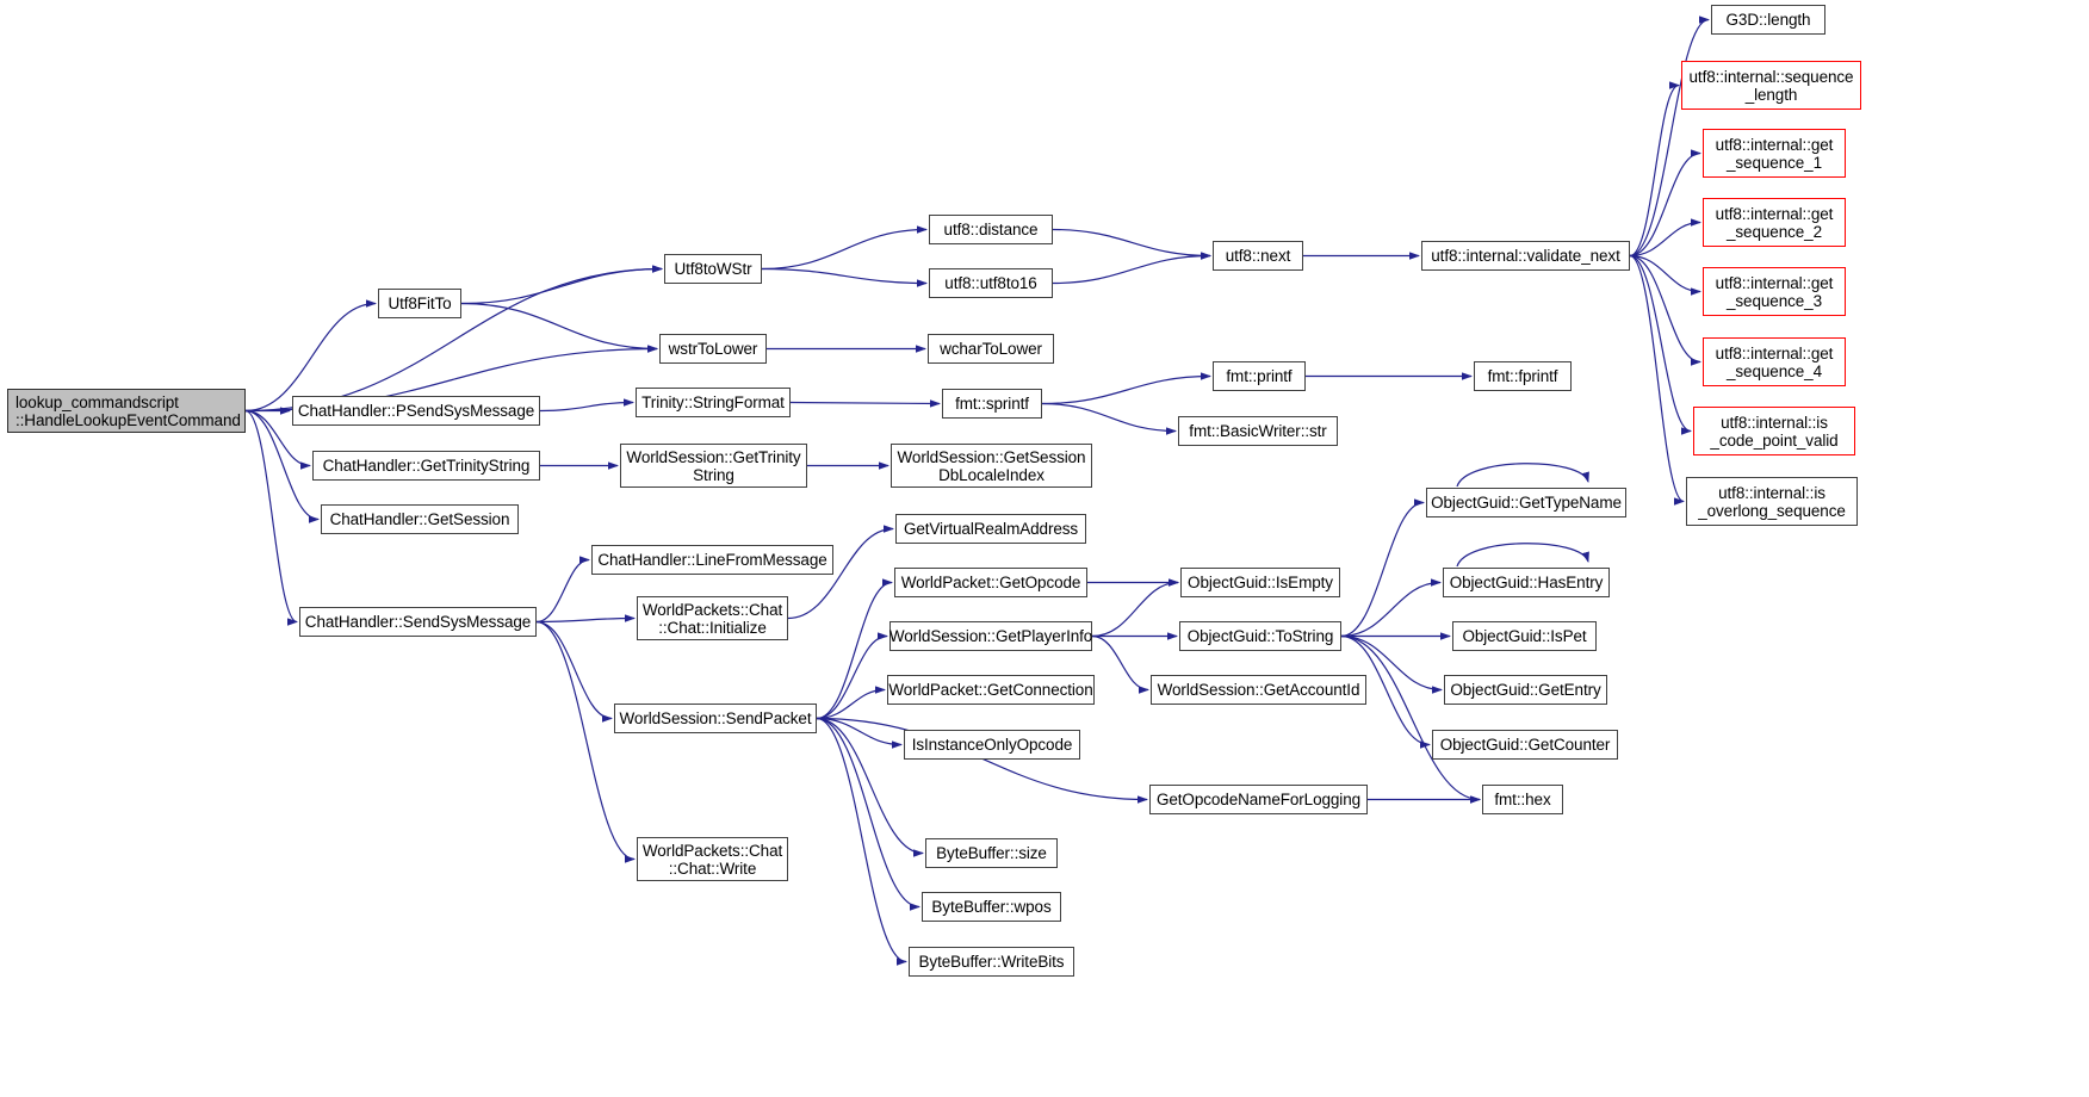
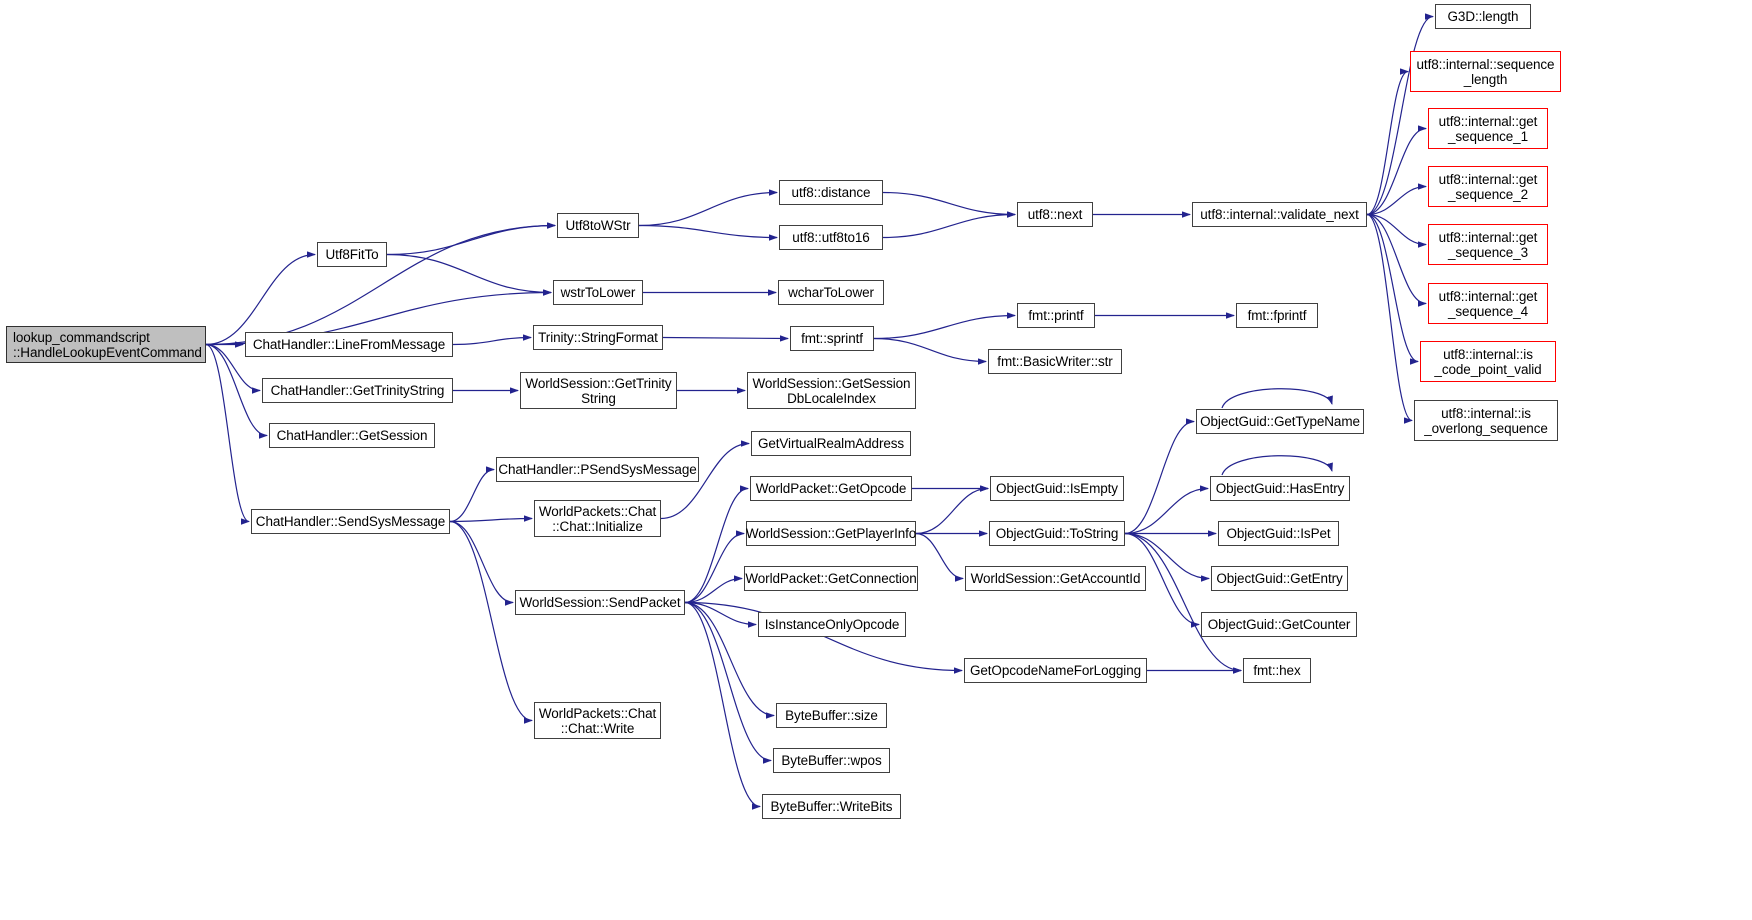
  lookup_commandscript
  ::HandleLookupEventCommand
  Utf8FitTo
  Utf8toWStr
  wstrToLower
- ChatHandler::PSendSysMessage
+ ChatHandler::LineFromMessage
  ChatHandler::GetTrinityString
  ChatHandler::GetSession
  ChatHandler::SendSysMessage
  utf8::distance
  utf8::utf8to16
  wcharToLower
  Trinity::StringFormat
  fmt::sprintf
  WorldSession::GetTrinity
  String
  WorldSession::GetSession
  DbLocaleIndex
- ChatHandler::LineFromMessage
+ ChatHandler::PSendSysMessage
  WorldPackets::Chat
  ::Chat::Initialize
  WorldSession::SendPacket
  WorldPackets::Chat
  ::Chat::Write
  GetVirtualRealmAddress
  WorldPacket::GetOpcode
  WorldSession::GetPlayerInfo
  WorldPacket::GetConnection
  IsInstanceOnlyOpcode
  ByteBuffer::size
  ByteBuffer::wpos
  ByteBuffer::WriteBits
  GetOpcodeNameForLogging
  utf8::next
  fmt::printf
  fmt::BasicWriter::str
  utf8::internal::validate_next
  fmt::fprintf
  ObjectGuid::IsEmpty
  ObjectGuid::ToString
  WorldSession::GetAccountId
  ObjectGuid::GetTypeName
  ObjectGuid::HasEntry
  ObjectGuid::IsPet
  ObjectGuid::GetEntry
  ObjectGuid::GetCounter
  fmt::hex
  G3D::length
  utf8::internal::sequence
  _length
  utf8::internal::get
  _sequence_1
  utf8::internal::get
  _sequence_2
  utf8::internal::get
  _sequence_3
  utf8::internal::get
  _sequence_4
  utf8::internal::is
  _code_point_valid
  utf8::internal::is
  _overlong_sequence
